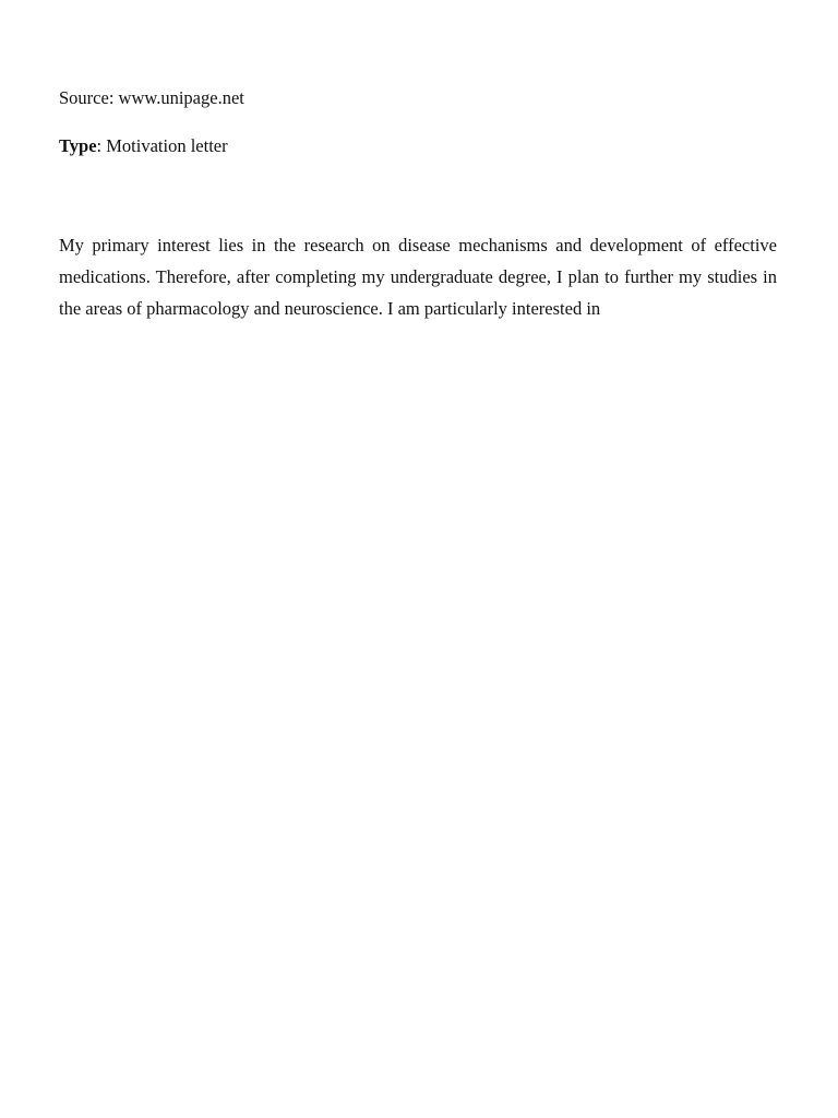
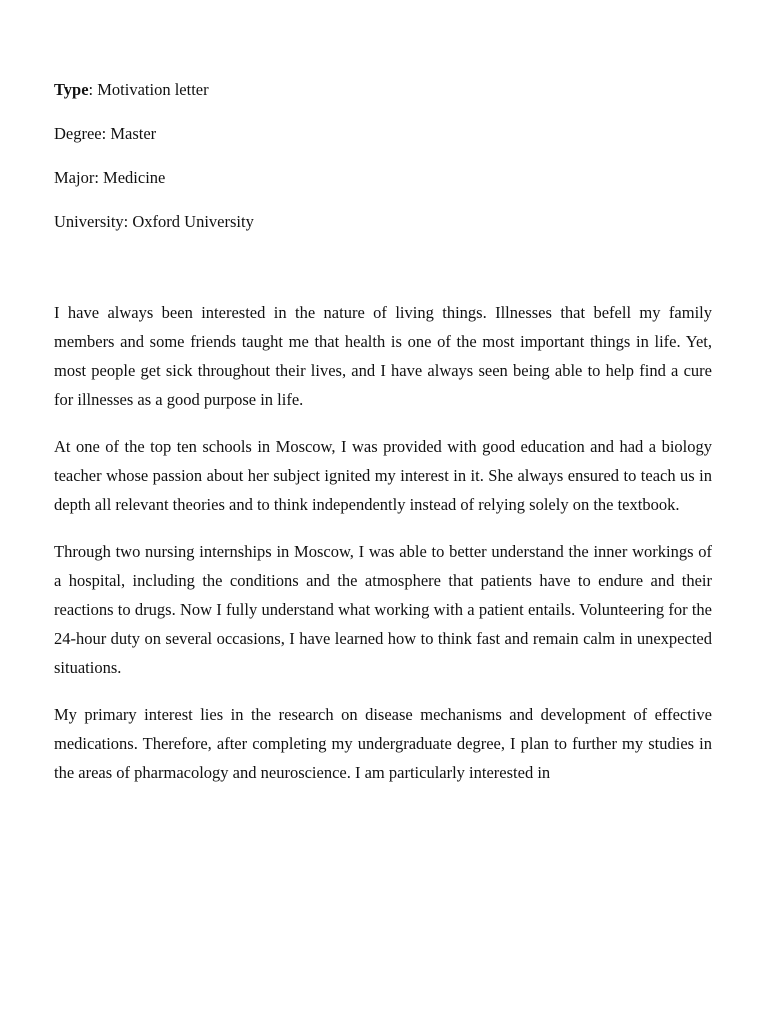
- Source: www.unipage.net
  Type: Motivation letter
+ Degree: Master
+ Major: Medicine
+ University: Oxford University
+ I have always been interested in the nature of living things. Illnesses that befell my family members and some friends taught me that health is one of the most important things in life. Yet, most people get sick throughout their lives, and I have always seen being able to help find a cure for illnesses as a good purpose in life.
+ At one of the top ten schools in Moscow, I was provided with good education and had a biology teacher whose passion about her subject ignited my interest in it. She always ensured to teach us in depth all relevant theories and to think independently instead of relying solely on the textbook.
+ Through two nursing internships in Moscow, I was able to better understand the inner workings of a hospital, including the conditions and the atmosphere that patients have to endure and their reactions to drugs. Now I fully understand what working with a patient entails. Volunteering for the 24-hour duty on several occasions, I have learned how to think fast and remain calm in unexpected situations.
  My primary interest lies in the research on disease mechanisms and development of effective medications. Therefore, after completing my undergraduate degree, I plan to further my studies in the areas of pharmacology and neuroscience. I am particularly interested in
